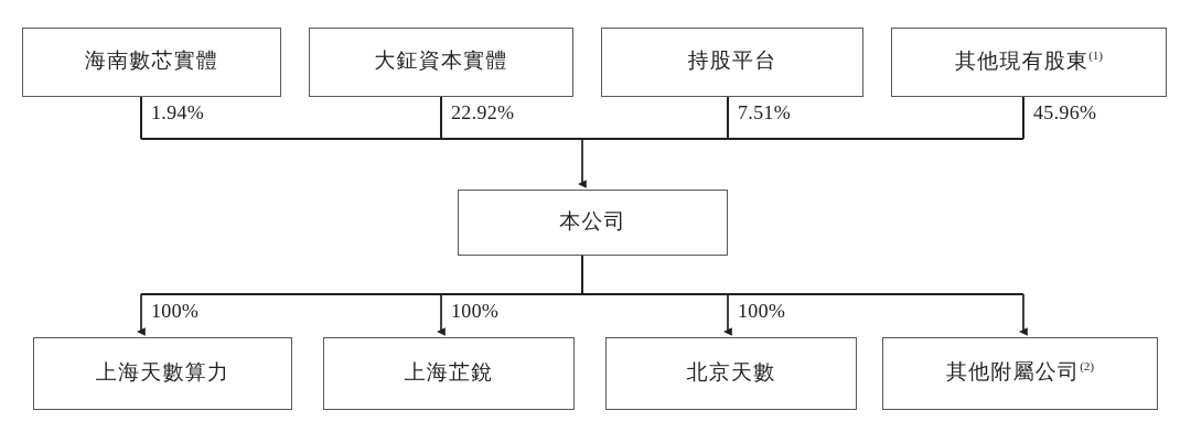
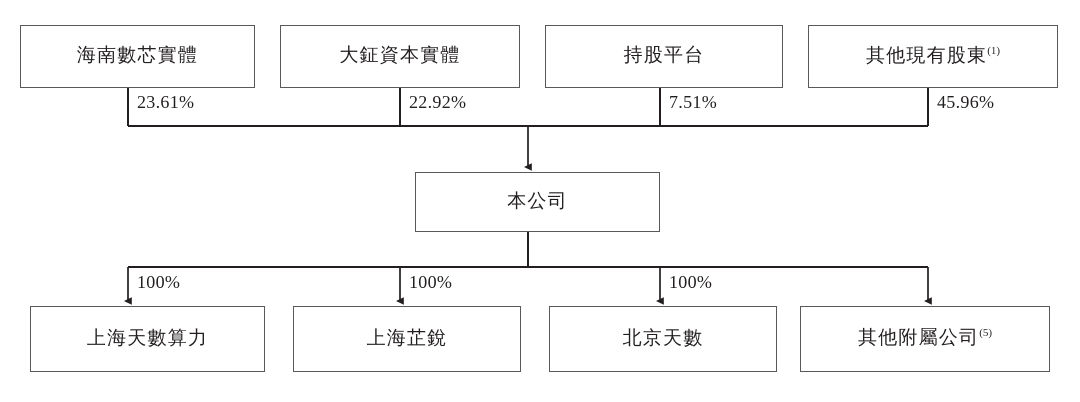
  海南數芯實體
  大鉦資本實體
  持股平台
  其他現有股東(1)
- 1.94%
+ 23.61%
  22.92%
  7.51%
  45.96%
  本公司
  100%
  100%
  100%
  上海天數算力
  上海芷銳
  北京天數
- 其他附屬公司(2)
+ 其他附屬公司(5)
